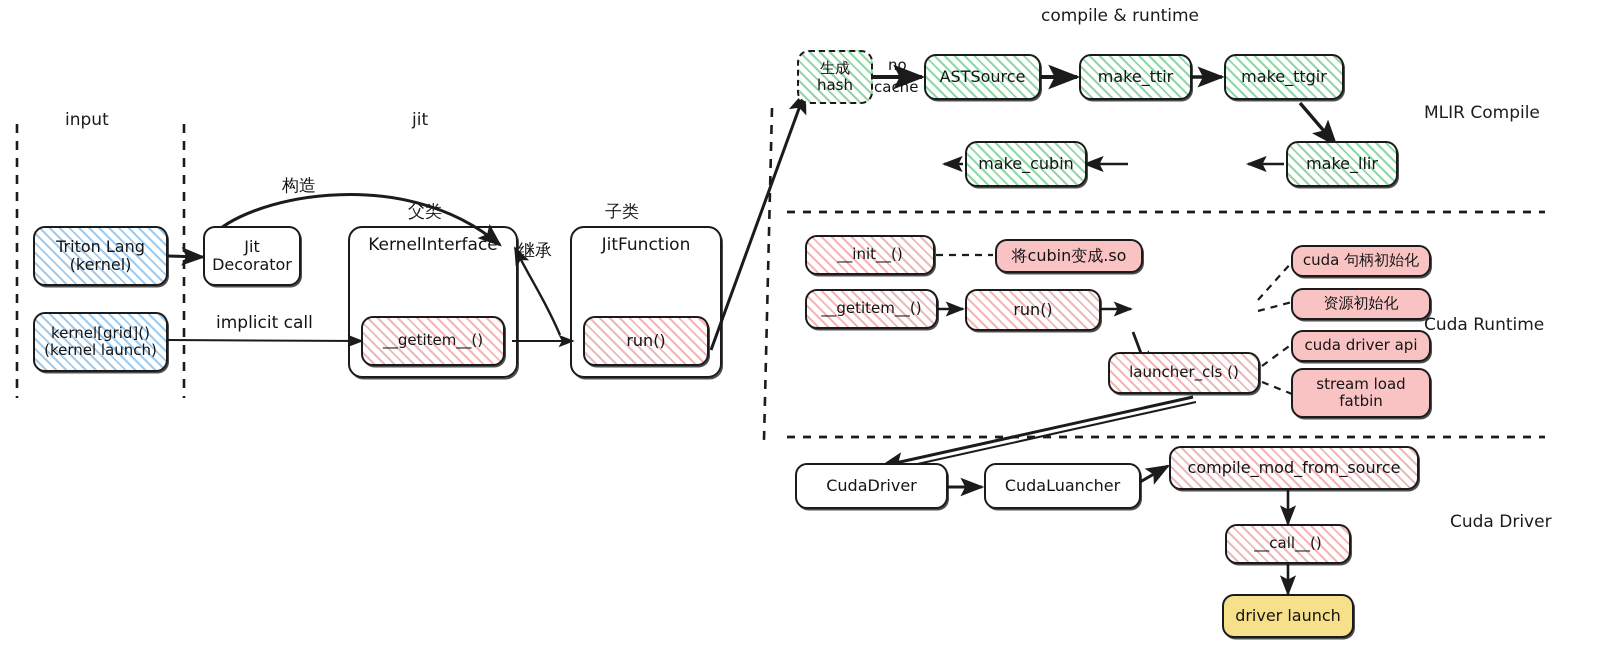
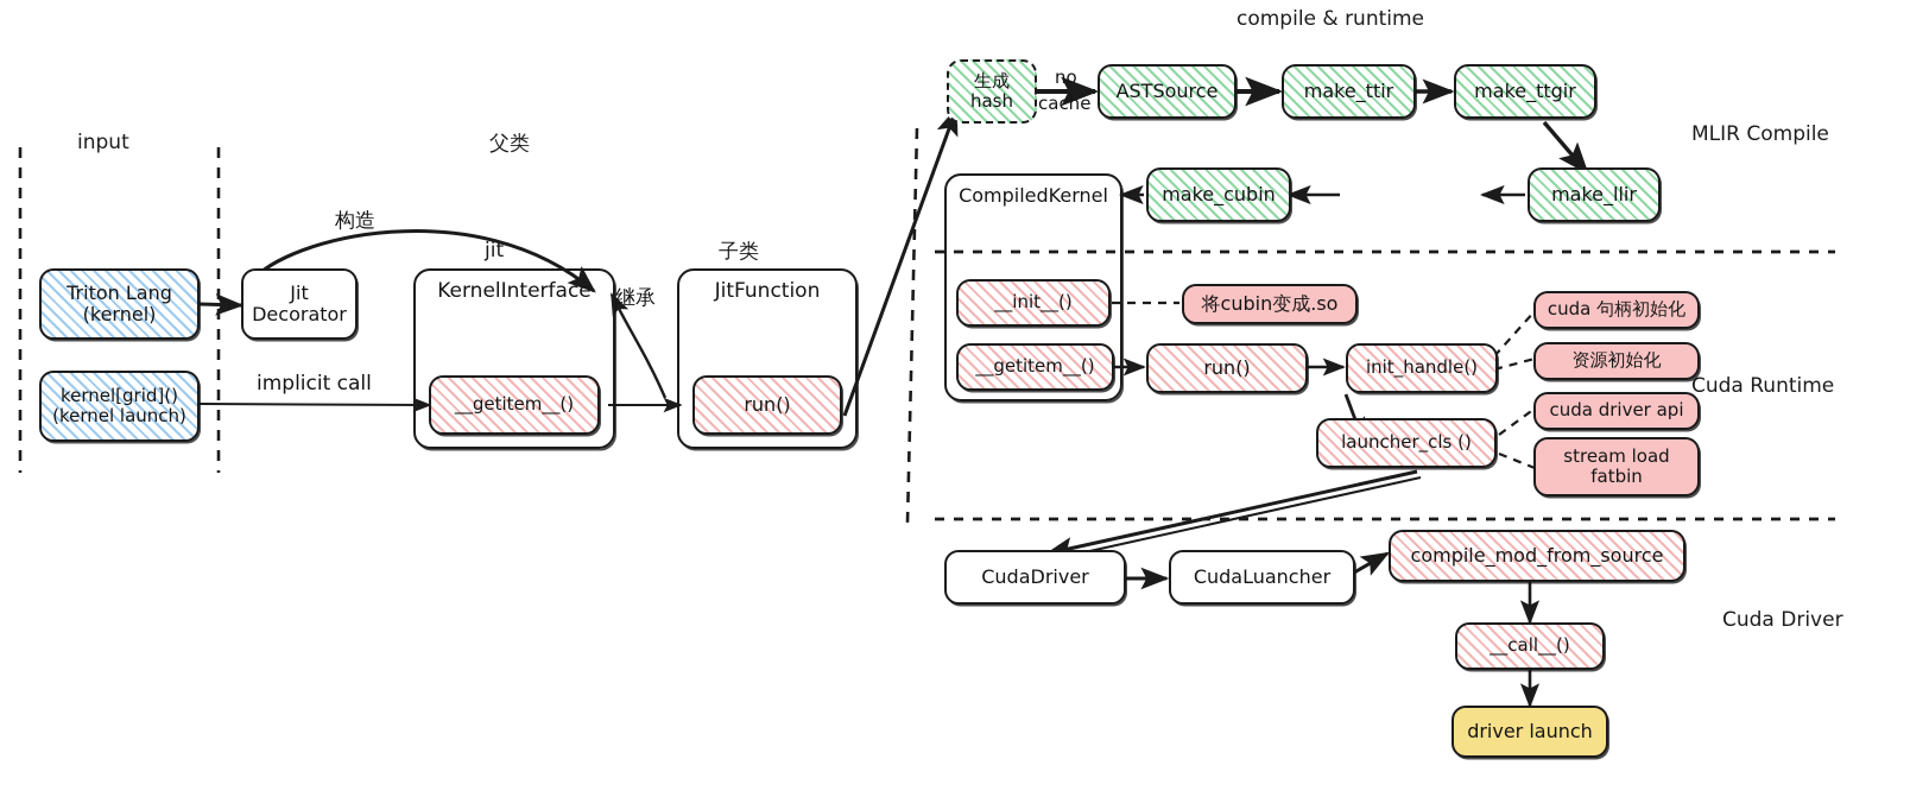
  input
- jit
+ 父类
  compile & runtime
- 父类
+ jit
  子类
  MLIR Compile
  Cuda Runtime
  Cuda Driver
  构造
  继承
  implicit call
  no
  cache
  Triton Lang
  (kernel)
  kernel[grid]()
  (kernel launch)
  Jit
  Decorator
  KernelInterface
  __getitem__()
  JitFunction
  run()
  生成
  hash
  ASTSource
  make_ttir
  make_ttgir
  make_llir
  make_cubin
+ CompiledKernel
  __init__()
  __getitem__()
  将cubin变成.so
  run()
+ init_handle()
  launcher_cls ()
  cuda 句柄初始化
  资源初始化
  cuda driver api
  stream load
  fatbin
  CudaDriver
  CudaLuancher
  compile_mod_from_source
  __call__()
  driver launch
